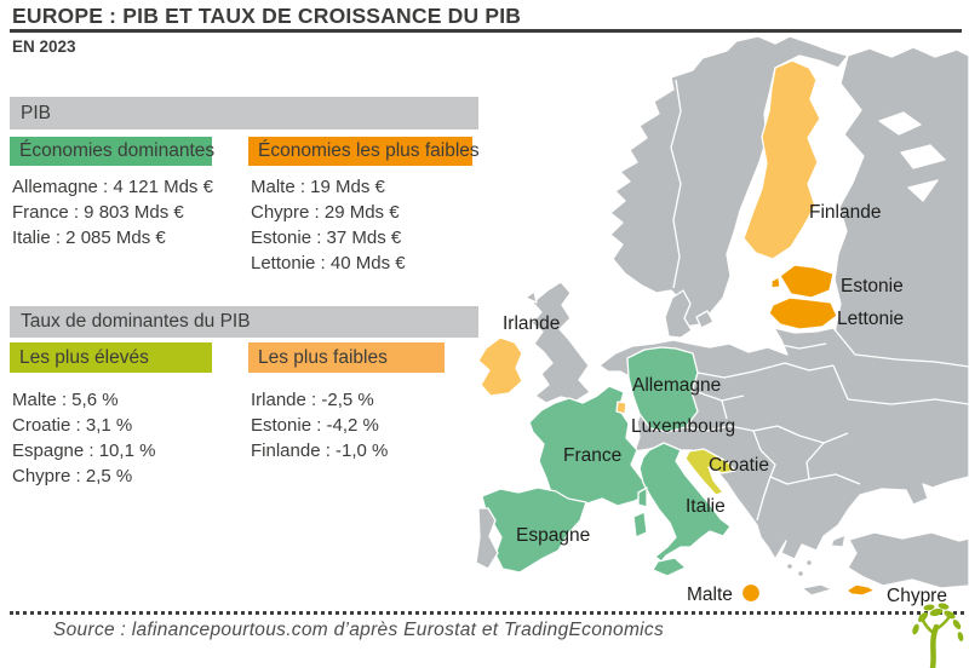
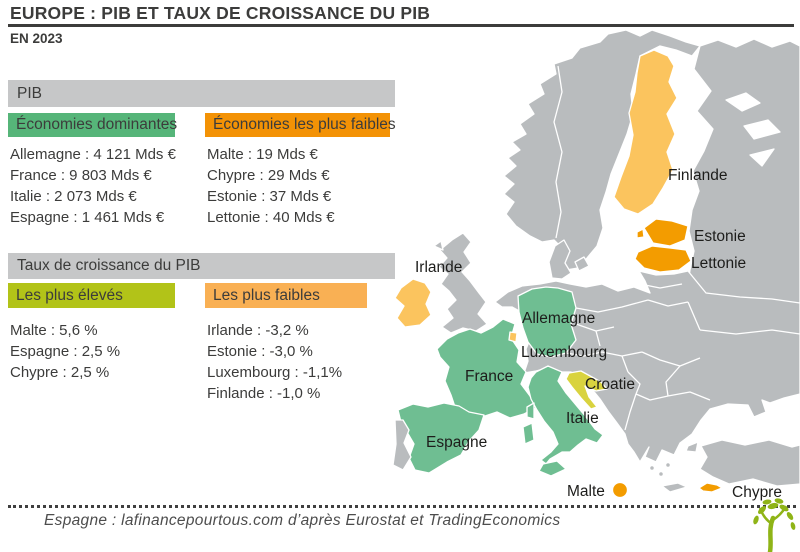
  EUROPE : PIB ET TAUX DE CROISSANCE DU PIB
  EN 2023
  PIB
  Économies dominantes
  Économies les plus faibles
  Allemagne : 4 121 Mds €
  France : 9 803 Mds €
- Italie : 2 085 Mds €
+ Italie : 2 073 Mds €
+ Espagne : 1 461 Mds €
  Malte : 19 Mds €
  Chypre : 29 Mds €
  Estonie : 37 Mds €
  Lettonie : 40 Mds €
- Taux de dominantes du PIB
+ Taux de croissance du PIB
  Les plus élevés
  Les plus faibles
  Malte : 5,6 %
- Croatie : 3,1 %
- Espagne : 10,1 %
+ Espagne : 2,5 %
  Chypre : 2,5 %
- Irlande : -2,5 %
+ Irlande : -3,2 %
- Estonie : -4,2 %
+ Estonie : -3,0 %
+ Luxembourg : -1,1%
  Finlande : -1,0 %
  Irlande
  Finlande
  Estonie
  Lettonie
  Allemagne
  Luxembourg
  France
  Croatie
  Italie
  Espagne
  Malte
  Chypre
- Source : lafinancepourtous.com d’après Eurostat et TradingEconomics
+ Espagne : lafinancepourtous.com d’après Eurostat et TradingEconomics
